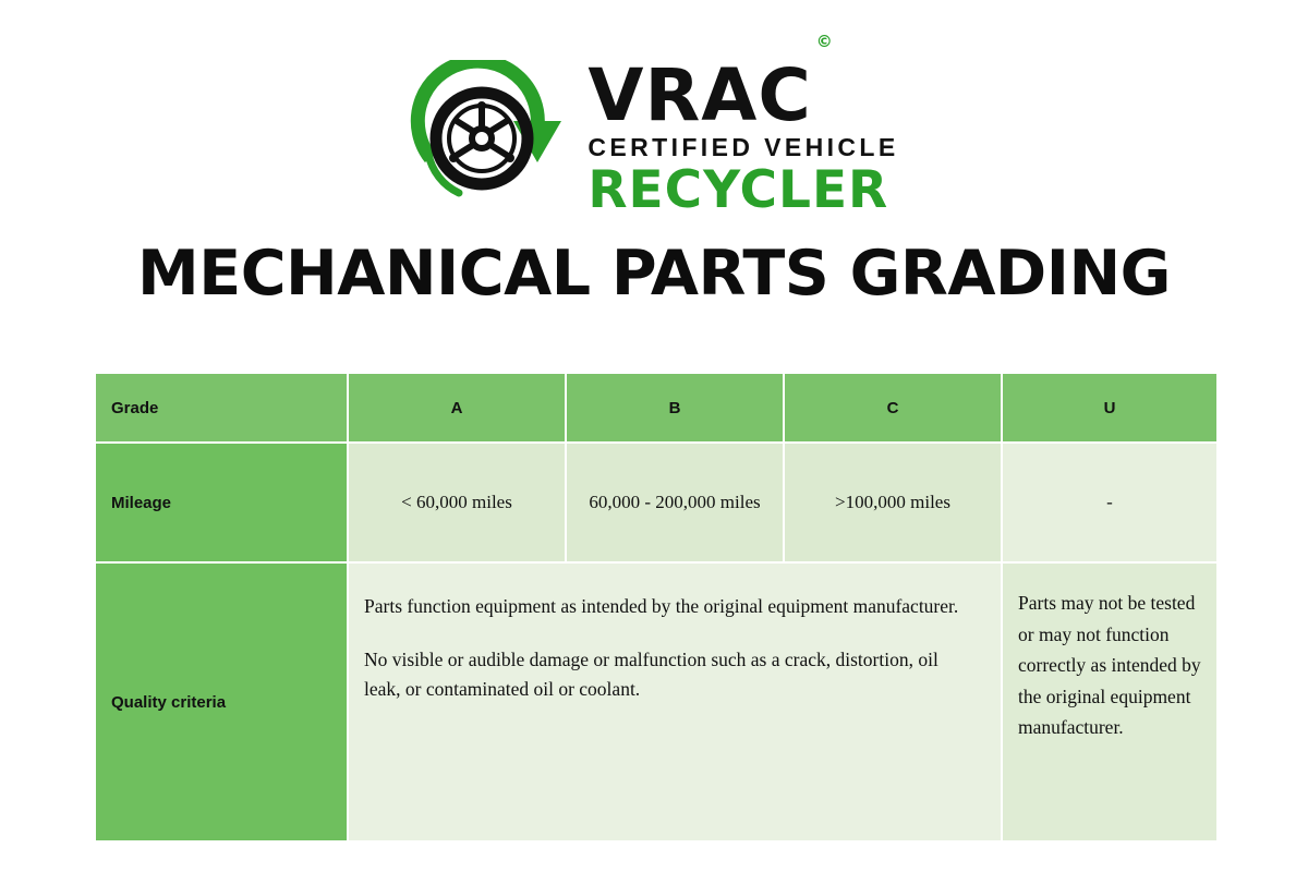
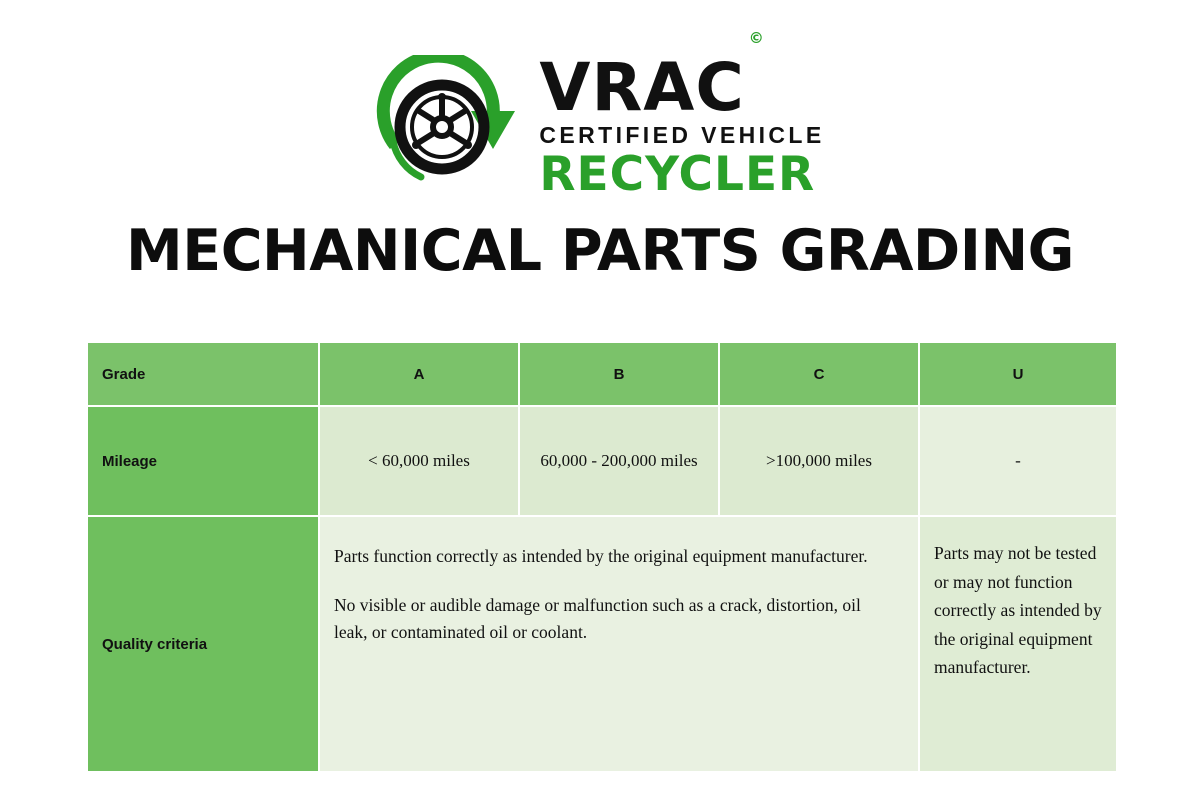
  VRAC©
  CERTIFIED VEHICLE
  RECYCLER
  MECHANICAL PARTS GRADING
  Grade	A	B	C	U
  Mileage	< 60,000 miles	60,000 - 200,000 miles	>100,000 miles	-
- Quality criteria	Parts function equipment as intended by the original equipment manufacturer. No visible or audible damage or malfunction such as a crack, distortion, oil leak, or contaminated oil or coolant.	Parts may not be tested or may not function correctly as intended by the original equipment manufacturer.
+ Quality criteria	Parts function correctly as intended by the original equipment manufacturer. No visible or audible damage or malfunction such as a crack, distortion, oil leak, or contaminated oil or coolant.	Parts may not be tested or may not function correctly as intended by the original equipment manufacturer.
